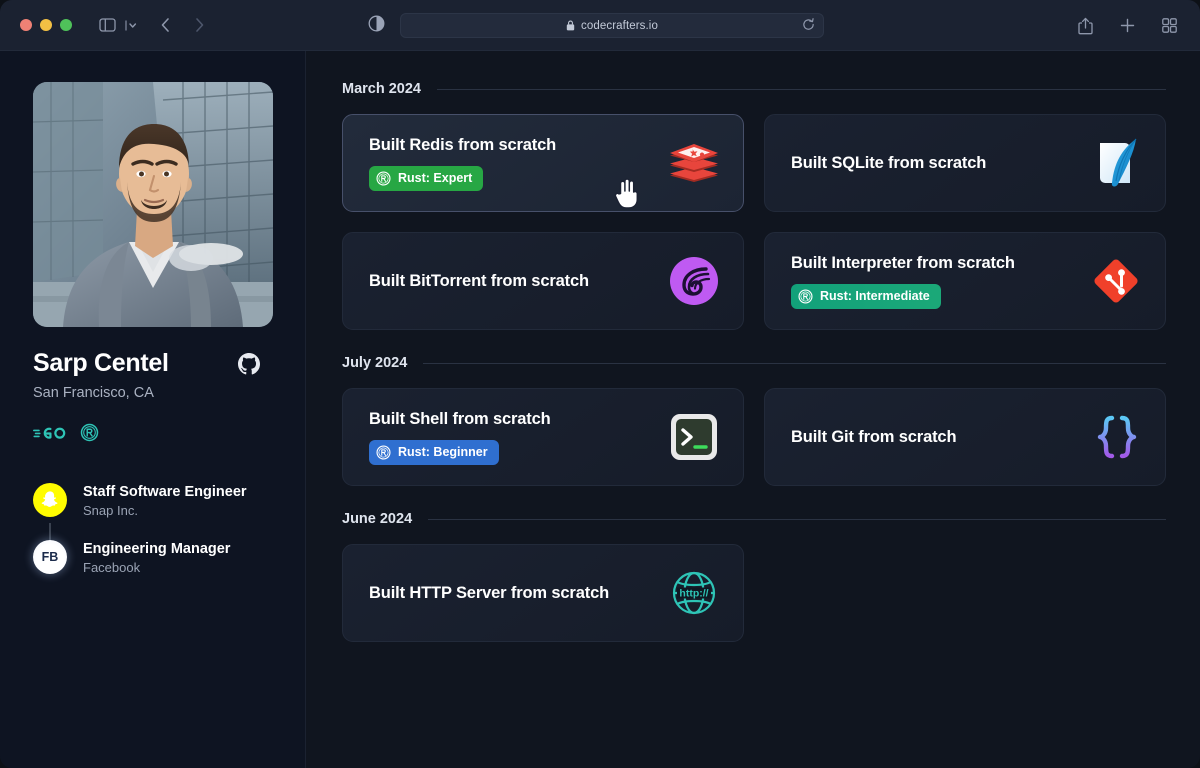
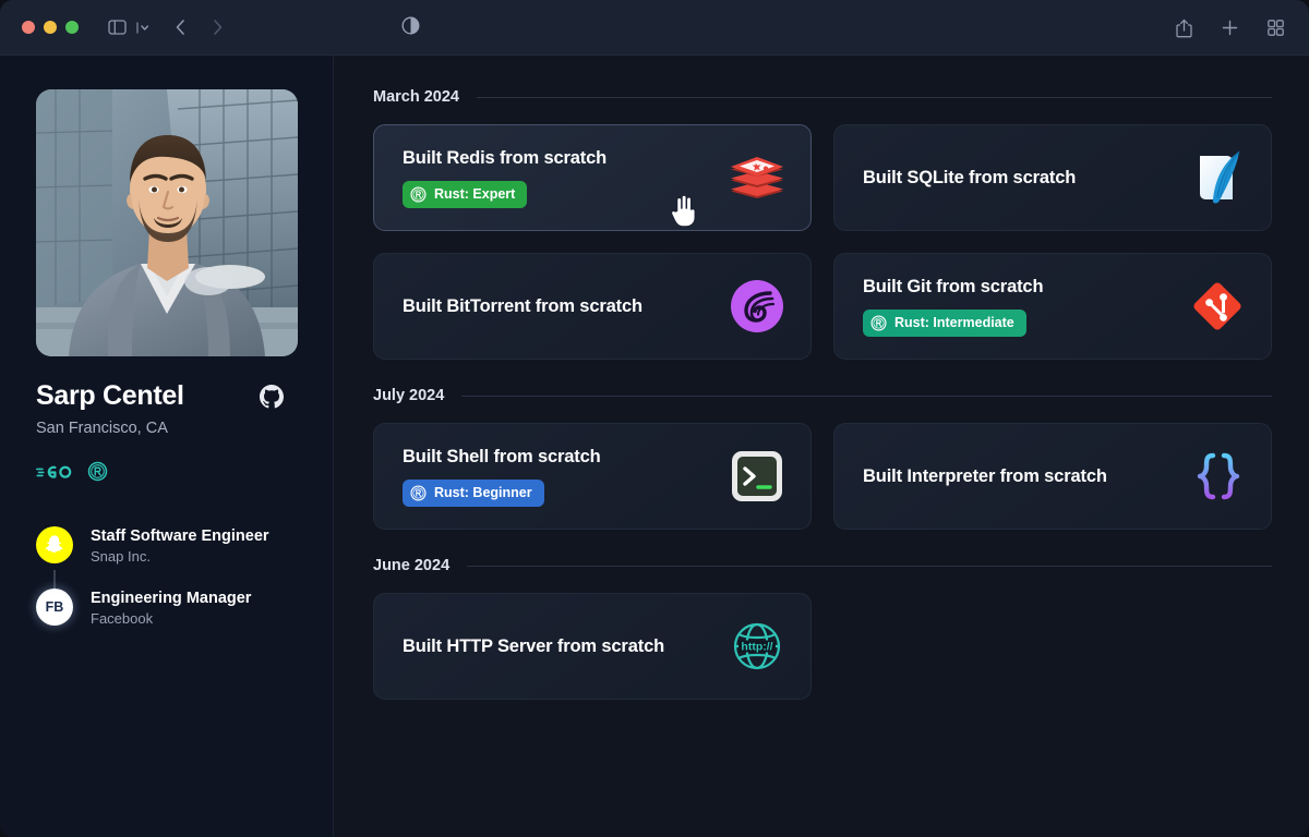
- codecrafters.io
  Sarp Centel
  San Francisco, CA
  Staff Software Engineer
  Snap Inc.
  FB
  Engineering Manager
  Facebook
  March 2024
  Built Redis from scratch
  Rust: Expert
  Built SQLite from scratch
  Built BitTorrent from scratch
- Built Interpreter from scratch
+ Built Git from scratch
  Rust: Intermediate
  July 2024
  Built Shell from scratch
  Rust: Beginner
- Built Git from scratch
+ Built Interpreter from scratch
  June 2024
  Built HTTP Server from scratch
  http://
